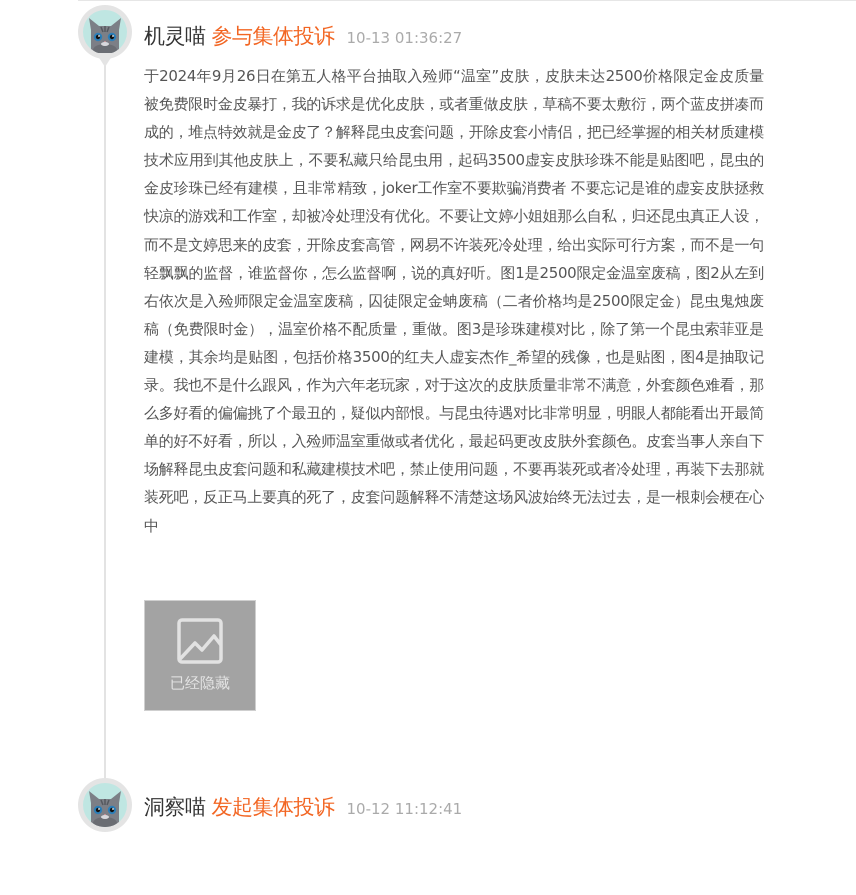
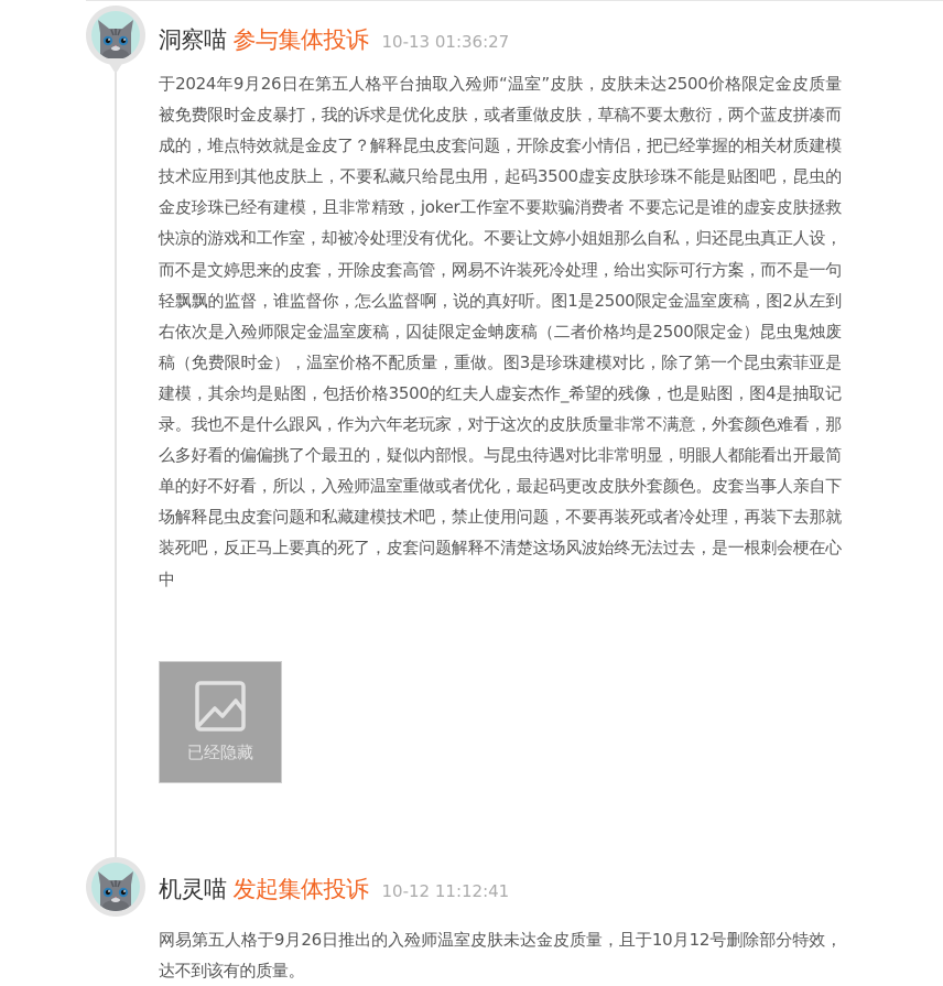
- 机灵喵
+ 洞察喵
  参与集体投诉
  10-13 01:36:27
  于2024年9月26日在第五人格平台抽取入殓师“温室”皮肤，皮肤未达2500价格限定金皮质量 被免费限时金皮暴打，我的诉求是优化皮肤，或者重做皮肤，草稿不要太敷衍，两个蓝皮拼凑而成的，堆点特效就是金皮了？解释昆虫皮套问题，开除皮套小情侣，把已经掌握的相关材质建模技术应用到其他皮肤上，不要私藏只给昆虫用，起码3500虚妄皮肤珍珠不能是贴图吧，昆虫的金皮珍珠已经有建模，且非常精致，joker工作室不要欺骗消费者 不要忘记是谁的虚妄皮肤拯救快凉的游戏和工作室，却被冷处理没有优化。不要让文婷小姐姐那么自私，归还昆虫真正人设，而不是文婷思来的皮套，开除皮套高管，网易不许装死冷处理，给出实际可行方案，而不是一句轻飘飘的监督，谁监督你，怎么监督啊，说的真好听。图1是2500限定金温室废稿，图2从左到右依次是入殓师限定金温室废稿，囚徒限定金蚺废稿（二者价格均是2500限定金）昆虫鬼烛废稿（免费限时金），温室价格不配质量，重做。图3是珍珠建模对比，除了第一个昆虫索菲亚是建模，其余均是贴图，包括价格3500的红夫人虚妄杰作_希望的残像，也是贴图，图4是抽取记录。我也不是什么跟风，作为六年老玩家，对于这次的皮肤质量非常不满意，外套颜色难看，那么多好看的偏偏挑了个最丑的，疑似内部恨。与昆虫待遇对比非常明显，明眼人都能看出开最简单的好不好看，所以，入殓师温室重做或者优化，最起码更改皮肤外套颜色。皮套当事人亲自下场解释昆虫皮套问题和私藏建模技术吧，禁止使用问题，不要再装死或者冷处理，再装下去那就装死吧，反正马上要真的死了，皮套问题解释不清楚这场风波始终无法过去，是一根刺会梗在心中
  已经隐藏
- 洞察喵
+ 机灵喵
  发起集体投诉
  10-12 11:12:41
+ 网易第五人格于9月26日推出的入殓师温室皮肤未达金皮质量，且于10月12号删除部分特效，达不到该有的质量。
